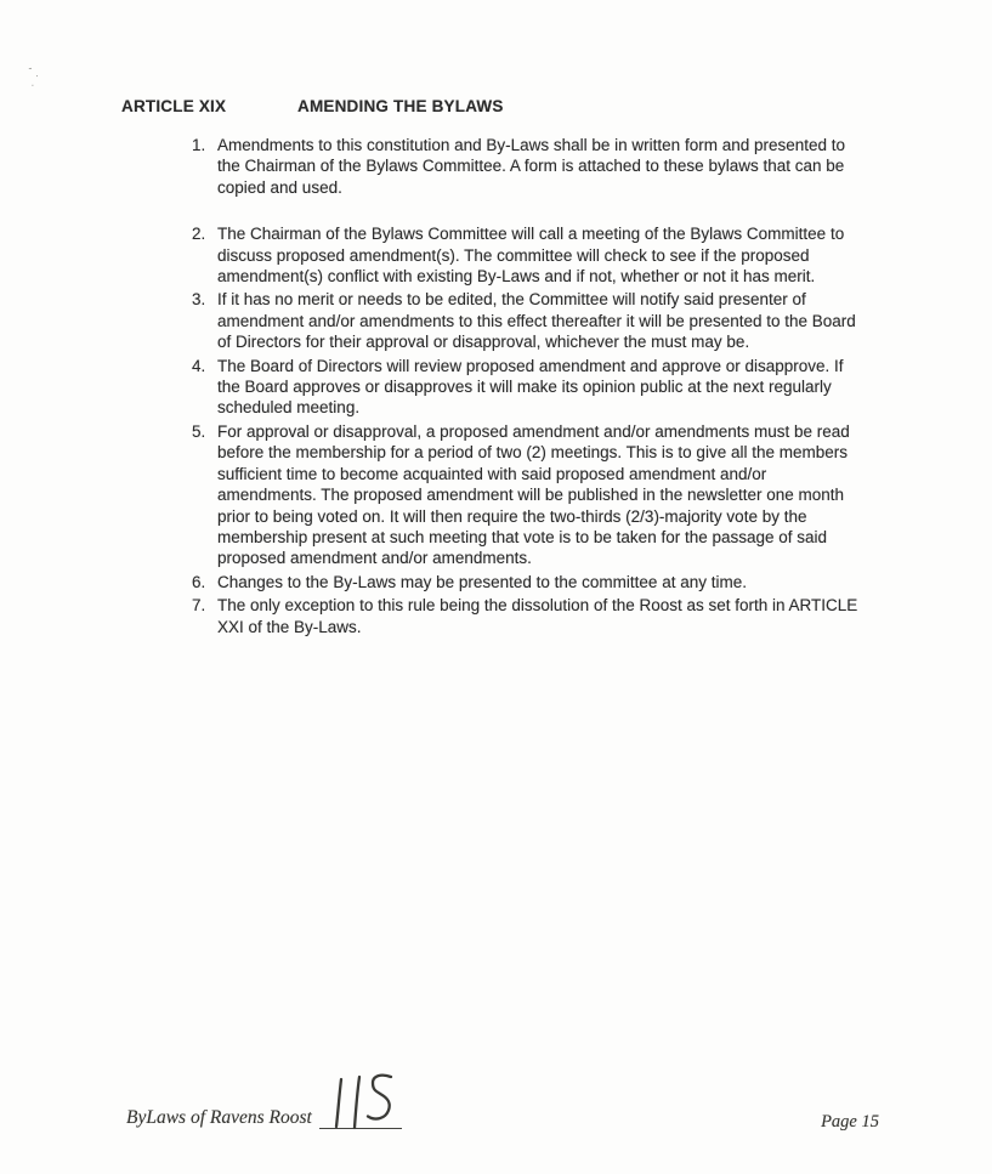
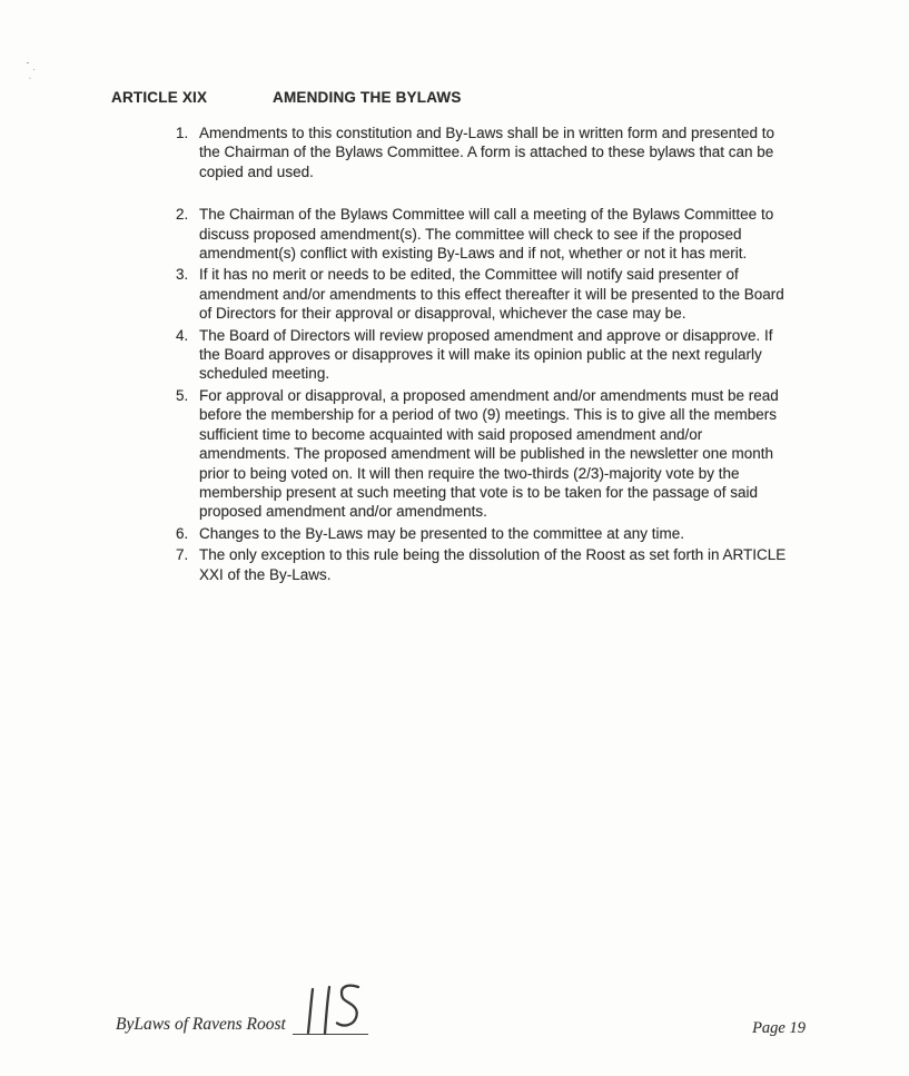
  ARTICLE XIX
  AMENDING THE BYLAWS
  Amendments to this constitution and By-Laws shall be in written form and presented to the Chairman of the Bylaws Committee. A form is attached to these bylaws that can be copied and used.
  The Chairman of the Bylaws Committee will call a meeting of the Bylaws Committee to discuss proposed amendment(s). The committee will check to see if the proposed amendment(s) conflict with existing By-Laws and if not, whether or not it has merit.
- If it has no merit or needs to be edited, the Committee will notify said presenter of amendment and/or amendments to this effect thereafter it will be presented to the Board of Directors for their approval or disapproval, whichever the must may be.
+ If it has no merit or needs to be edited, the Committee will notify said presenter of amendment and/or amendments to this effect thereafter it will be presented to the Board of Directors for their approval or disapproval, whichever the case may be.
  The Board of Directors will review proposed amendment and approve or disapprove. If the Board approves or disapproves it will make its opinion public at the next regularly scheduled meeting.
- For approval or disapproval, a proposed amendment and/or amendments must be read before the membership for a period of two (2) meetings. This is to give all the members sufficient time to become acquainted with said proposed amendment and/or amendments. The proposed amendment will be published in the newsletter one month prior to being voted on. It will then require the two-thirds (2/3)-majority vote by the membership present at such meeting that vote is to be taken for the passage of said proposed amendment and/or amendments.
+ For approval or disapproval, a proposed amendment and/or amendments must be read before the membership for a period of two (9) meetings. This is to give all the members sufficient time to become acquainted with said proposed amendment and/or amendments. The proposed amendment will be published in the newsletter one month prior to being voted on. It will then require the two-thirds (2/3)-majority vote by the membership present at such meeting that vote is to be taken for the passage of said proposed amendment and/or amendments.
  Changes to the By-Laws may be presented to the committee at any time.
  The only exception to this rule being the dissolution of the Roost as set forth in ARTICLE XXI of the By-Laws.
  ByLaws of Ravens Roost
- Page 15
+ Page 19
